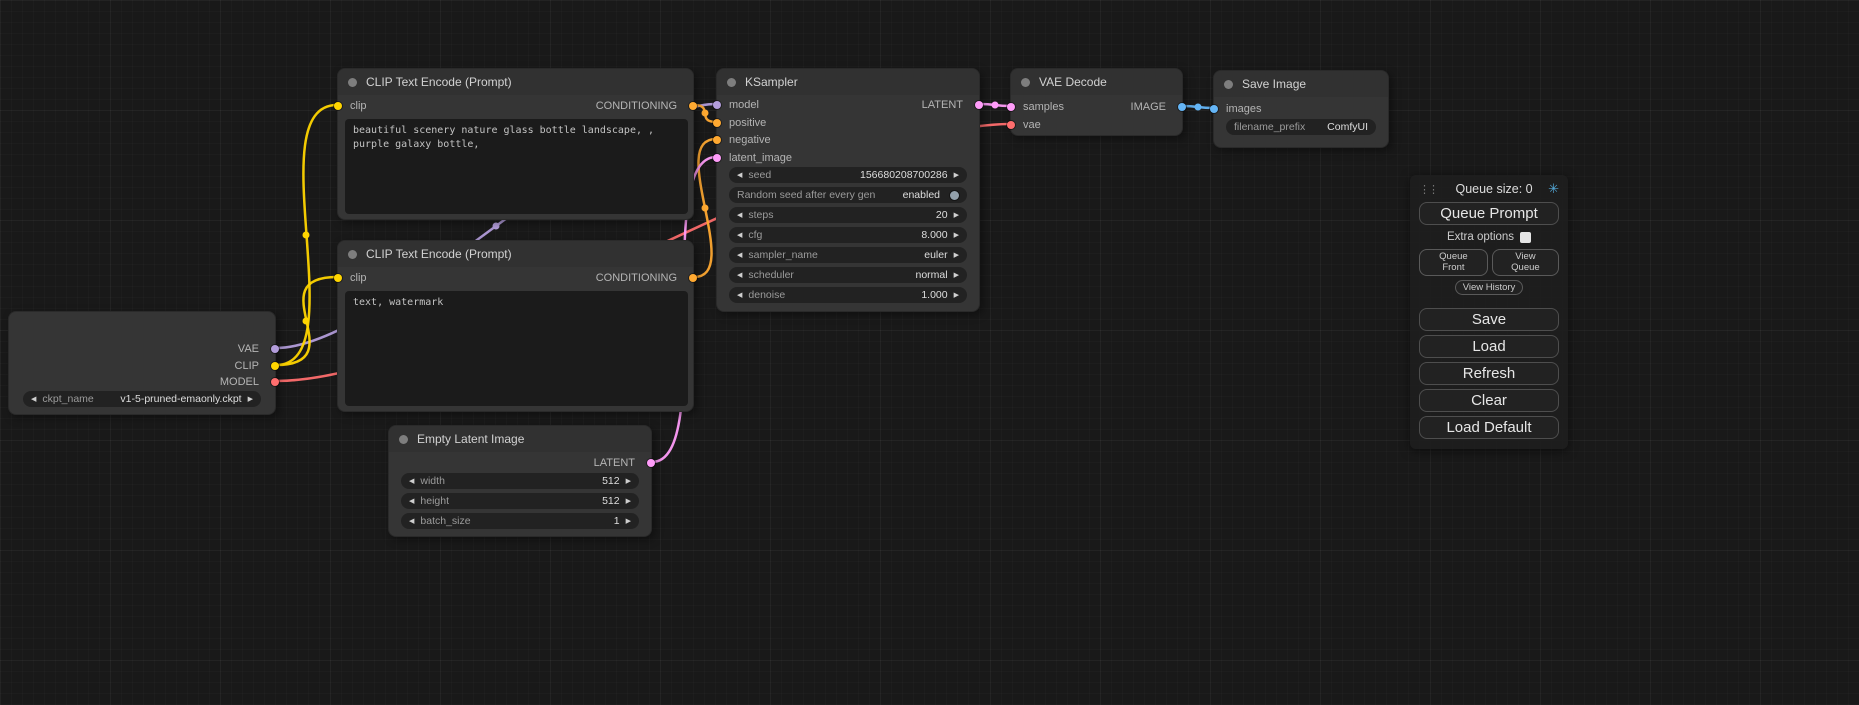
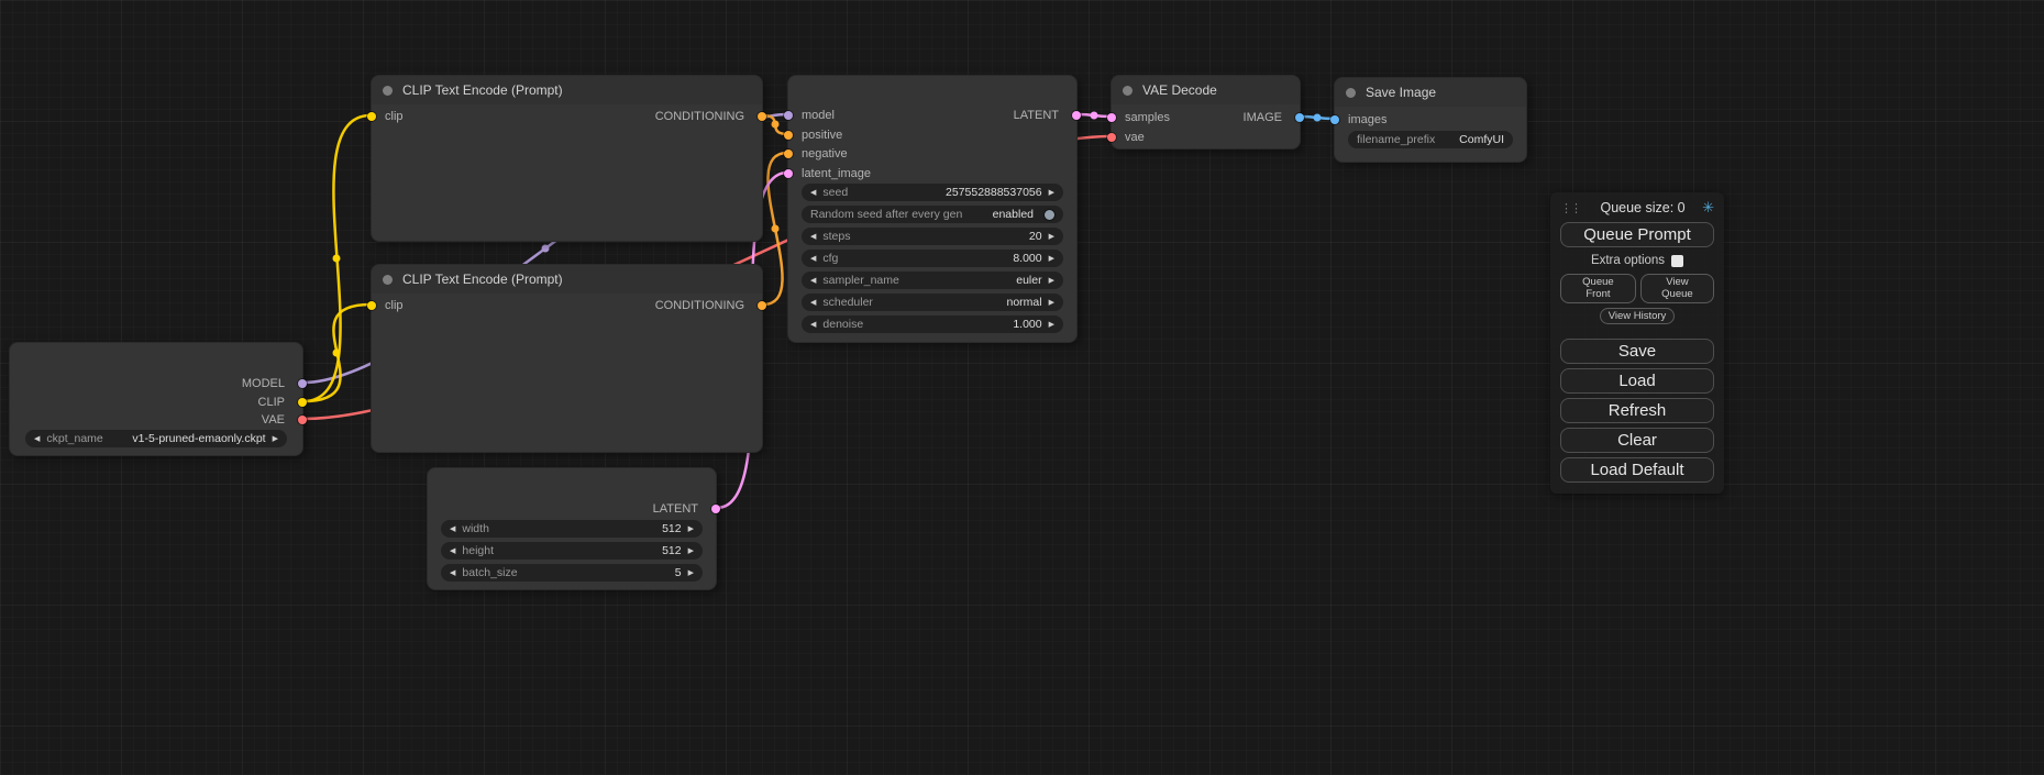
- VAE
+ MODEL
  CLIP
- MODEL
+ VAE
  ckpt_name
  v1-5-pruned-emaonly.ckpt
  CLIP Text Encode (Prompt)
  clip
  CONDITIONING
- beautiful scenery nature glass bottle landscape, , purple galaxy bottle,
  CLIP Text Encode (Prompt)
  clip
  CONDITIONING
- text, watermark
- Empty Latent Image
  LATENT
  width
  512
  height
  512
  batch_size
- 1
+ 5
- KSampler
  model
  positive
  negative
  latent_image
  LATENT
  seed
- 156680208700286
+ 257552888537056
  Random seed after every gen
  enabled
  steps
  20
  cfg
  8.000
  sampler_name
  euler
  scheduler
  normal
  denoise
  1.000
  VAE Decode
  samples
  vae
  IMAGE
  Save Image
  images
  filename_prefix
  ComfyUI
  ⋮⋮
  Queue size: 0
  ✳
  Queue Prompt
  Extra options
  Queue Front
  View Queue
  View History
  Save
  Load
  Refresh
  Clear
  Load Default
